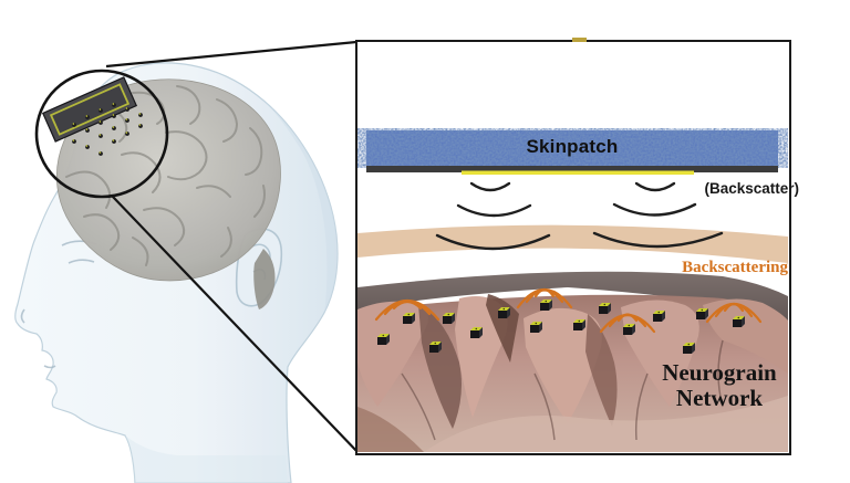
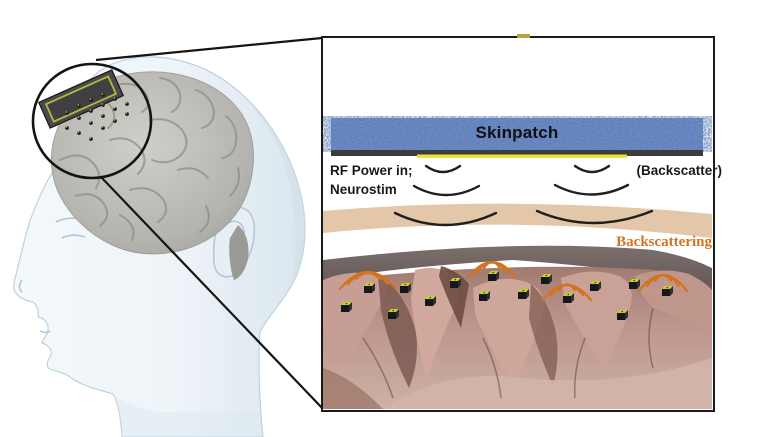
  Skinpatch
+ RF Power in;
+ Neurostim
  (Backscatter)
  Backscattering
- Neurograin
- Network
